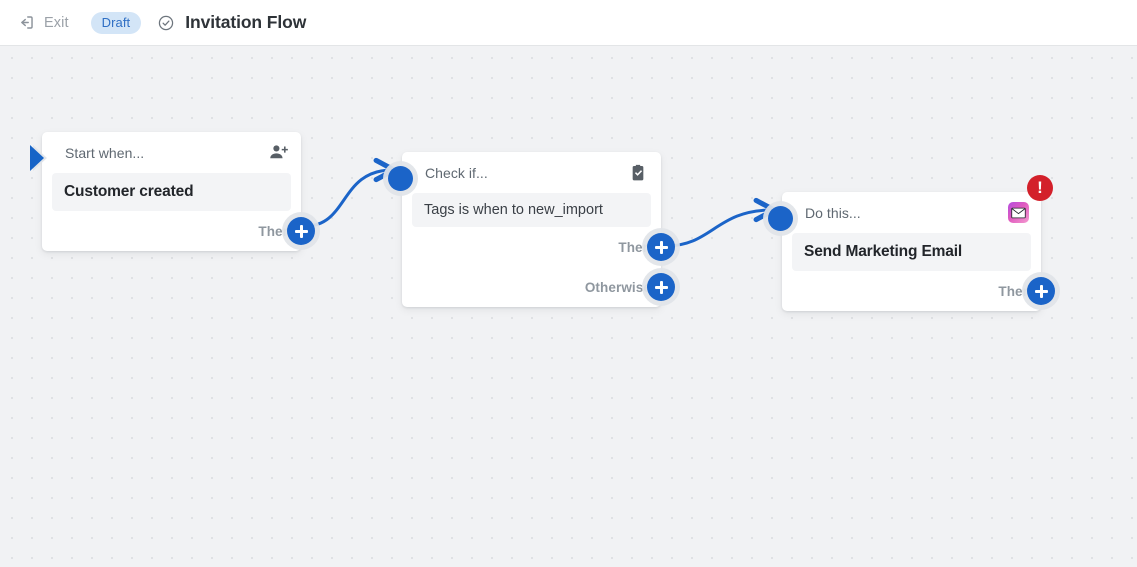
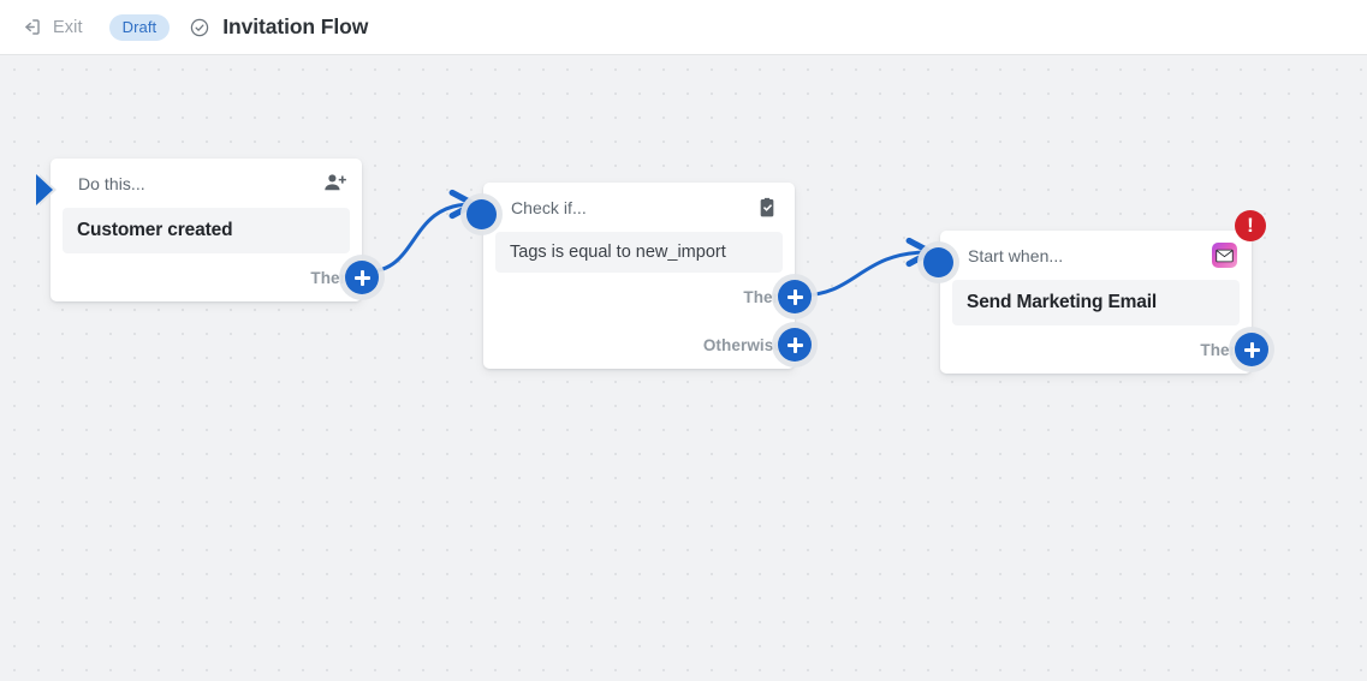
  Exit
  Draft
  Invitation Flow
- Start when...
+ Do this...
  Customer created
  The
  Check if...
- Tags is when to new_import
+ Tags is equal to new_import
  The
  Otherwis
  !
- Do this...
+ Start when...
  Send Marketing Email
  The
